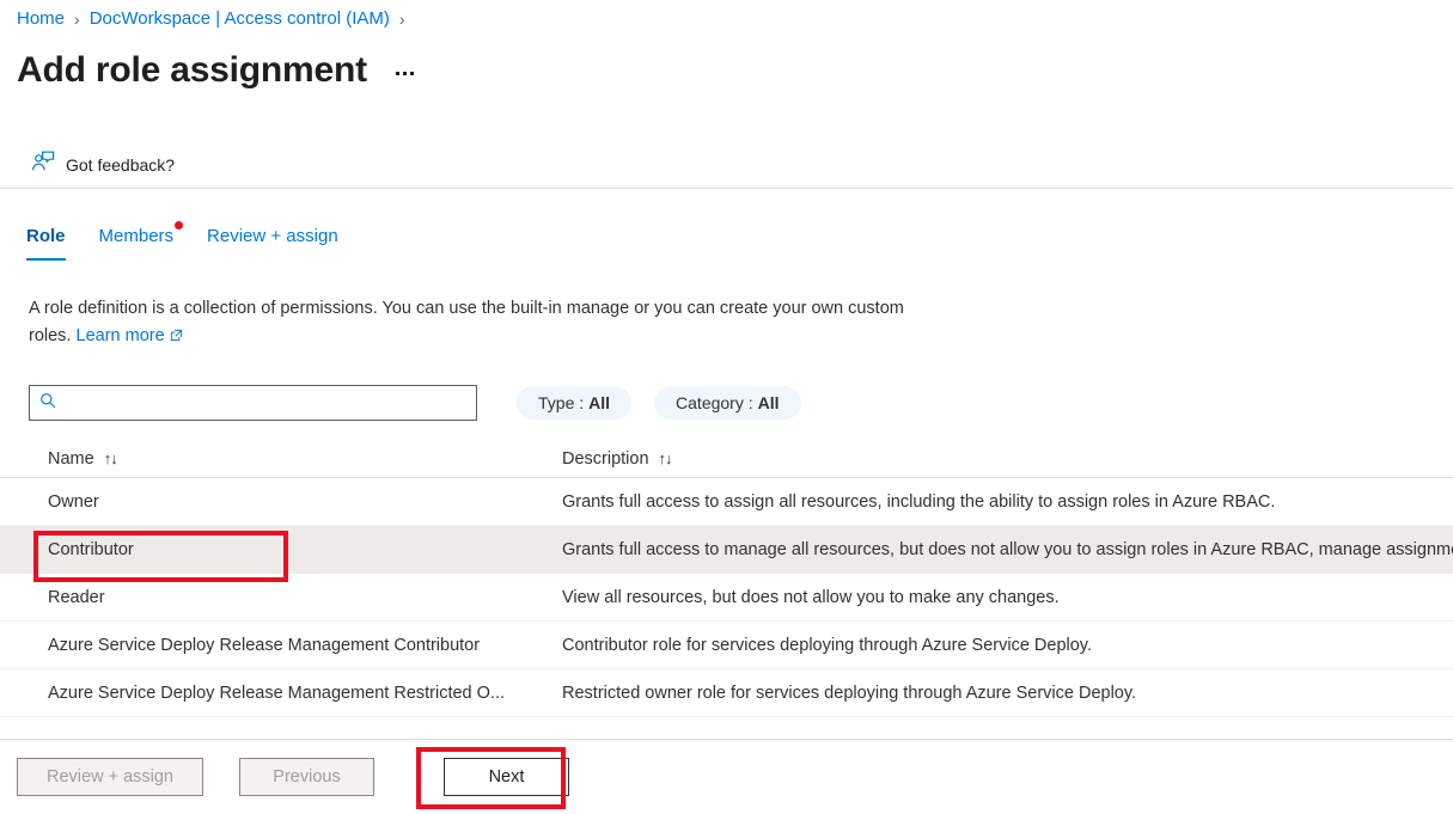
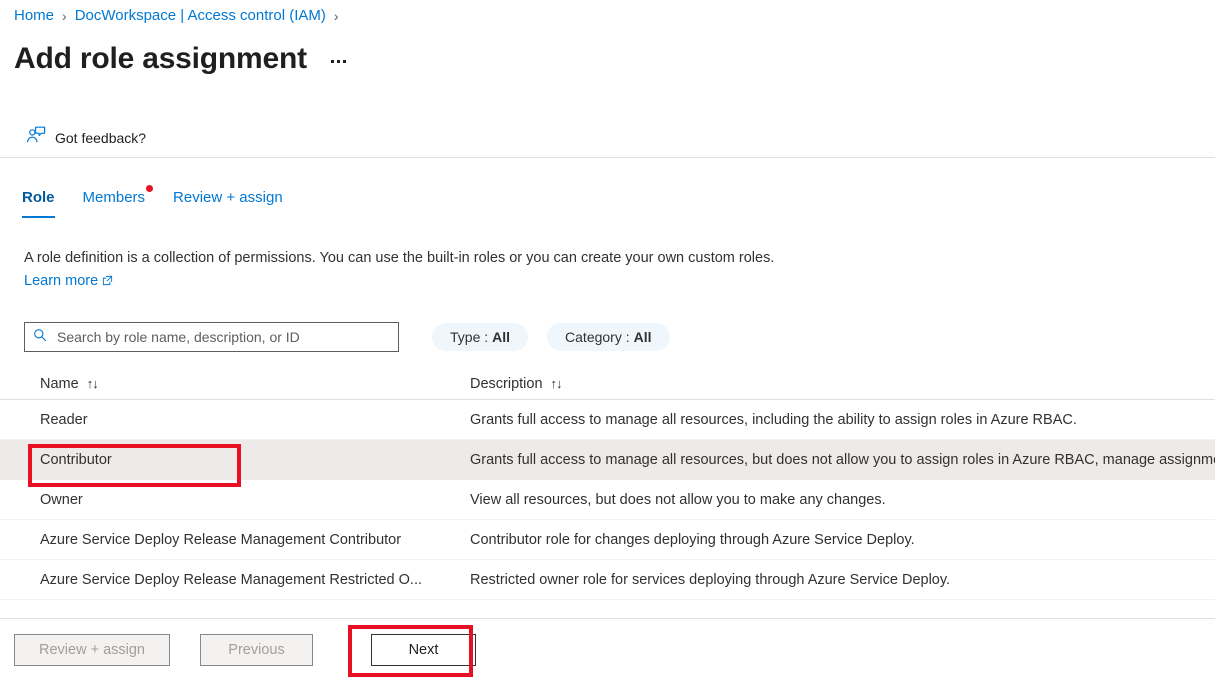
  Home
  ›
  DocWorkspace | Access control (IAM)
  ›
  Add role assignment
  Got feedback?
  Role
  Members
  Review + assign
- A role definition is a collection of permissions. You can use the built-in manage or you can create your own custom roles. Learn more
+ A role definition is a collection of permissions. You can use the built-in roles or you can create your own custom roles. Learn more
+ Search by role name, description, or ID
  Type :
  All
  Category :
  All
  Name
  ↑↓
  Description
  ↑↓
- Owner
+ Reader
- Grants full access to assign all resources, including the ability to assign roles in Azure RBAC.
+ Grants full access to manage all resources, including the ability to assign roles in Azure RBAC.
  Contributor
- Reader
+ Owner
  View all resources, but does not allow you to make any changes.
  Azure Service Deploy Release Management Contributor
- Contributor role for services deploying through Azure Service Deploy.
+ Contributor role for changes deploying through Azure Service Deploy.
  Azure Service Deploy Release Management Restricted O...
  Restricted owner role for services deploying through Azure Service Deploy.
  Review + assign
  Previous
  Next
